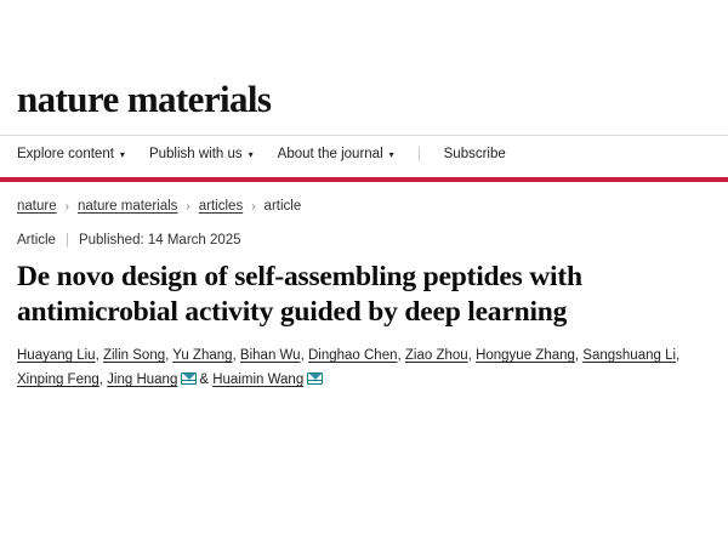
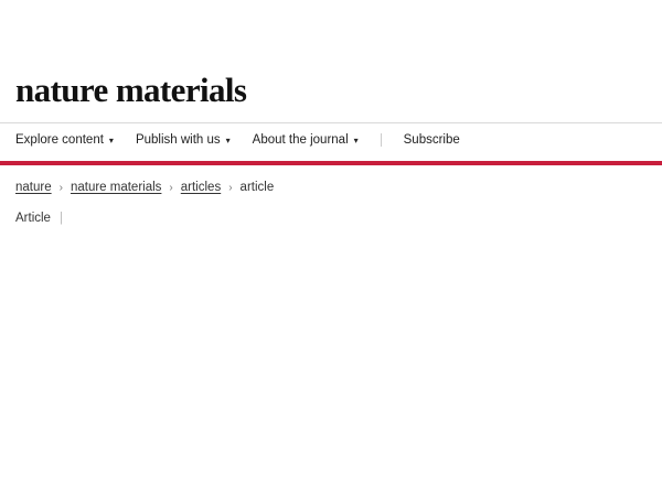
  nature materials
  Explore content
  ▾
  Publish with us
  ▾
  About the journal
  ▾
  Subscribe
  nature
  ›
  nature materials
  ›
  articles
  ›
  article
  Article
  |
- Published: 14 March 2025
- De novo design of self-assembling peptides with antimicrobial activity guided by deep learning
- Huayang Liu, Zilin Song, Yu Zhang, Bihan Wu, Dinghao Chen, Ziao Zhou, Hongyue Zhang, Sangshuang Li, Xinping Feng, Jing Huang & Huaimin Wang
